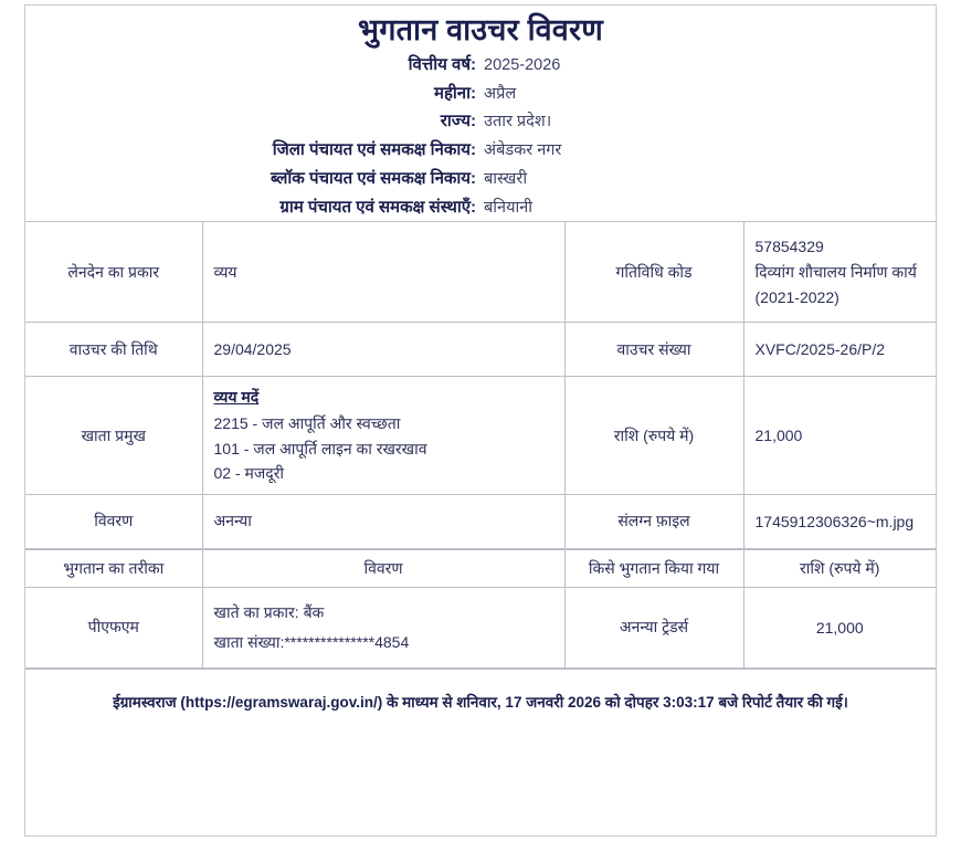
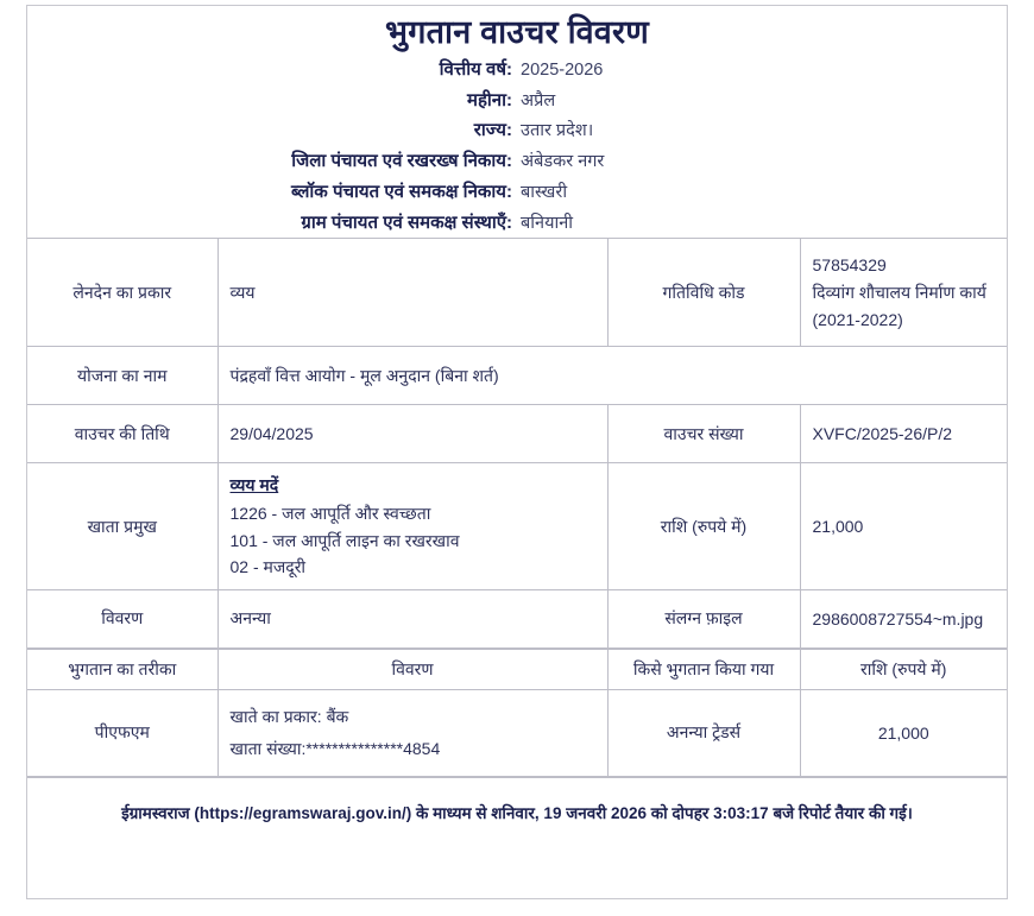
  भुगतान वाउचर विवरण
  वित्तीय वर्ष:
  2025-2026
  महीना:
  अप्रैल
  राज्य:
  उतार प्रदेश।
- जिला पंचायत एवं समकक्ष निकाय:
+ जिला पंचायत एवं रखरख्ष निकाय:
  अंबेडकर नगर
  ब्लॉक पंचायत एवं समकक्ष निकाय:
  बास्खरी
  ग्राम पंचायत एवं समकक्ष संस्थाएँ:
  बनियानी
  लेनदेन का प्रकार	व्यय	गतिविधि कोड	57854329 दिव्यांग शौचालय निर्माण कार्य (2021-2022)
+ योजना का नाम	पंद्रहवाँ वित्त आयोग - मूल अनुदान (बिना शर्त)
  वाउचर की तिथि	29/04/2025	वाउचर संख्या	XVFC/2025-26/P/2
- खाता प्रमुख	व्यय मदें 2215 - जल आपूर्ति और स्वच्छता 101 - जल आपूर्ति लाइन का रखरखाव 02 - मजदूरी	राशि (रुपये में)	21,000
+ खाता प्रमुख	व्यय मदें 1226 - जल आपूर्ति और स्वच्छता 101 - जल आपूर्ति लाइन का रखरखाव 02 - मजदूरी	राशि (रुपये में)	21,000
- विवरण	अनन्या	संलग्न फ़ाइल	1745912306326~m.jpg
+ विवरण	अनन्या	संलग्न फ़ाइल	2986008727554~m.jpg
  भुगतान का तरीका	विवरण	किसे भुगतान किया गया	राशि (रुपये में)
  पीएफएम	खाते का प्रकार: बैंक खाता संख्या:***************4854	अनन्या ट्रेडर्स	21,000
- ईग्रामस्वराज (https://egramswaraj.gov.in/) के माध्यम से शनिवार, 17 जनवरी 2026 को दोपहर 3:03:17 बजे रिपोर्ट तैयार की गई।
+ ईग्रामस्वराज (https://egramswaraj.gov.in/) के माध्यम से शनिवार, 19 जनवरी 2026 को दोपहर 3:03:17 बजे रिपोर्ट तैयार की गई।
